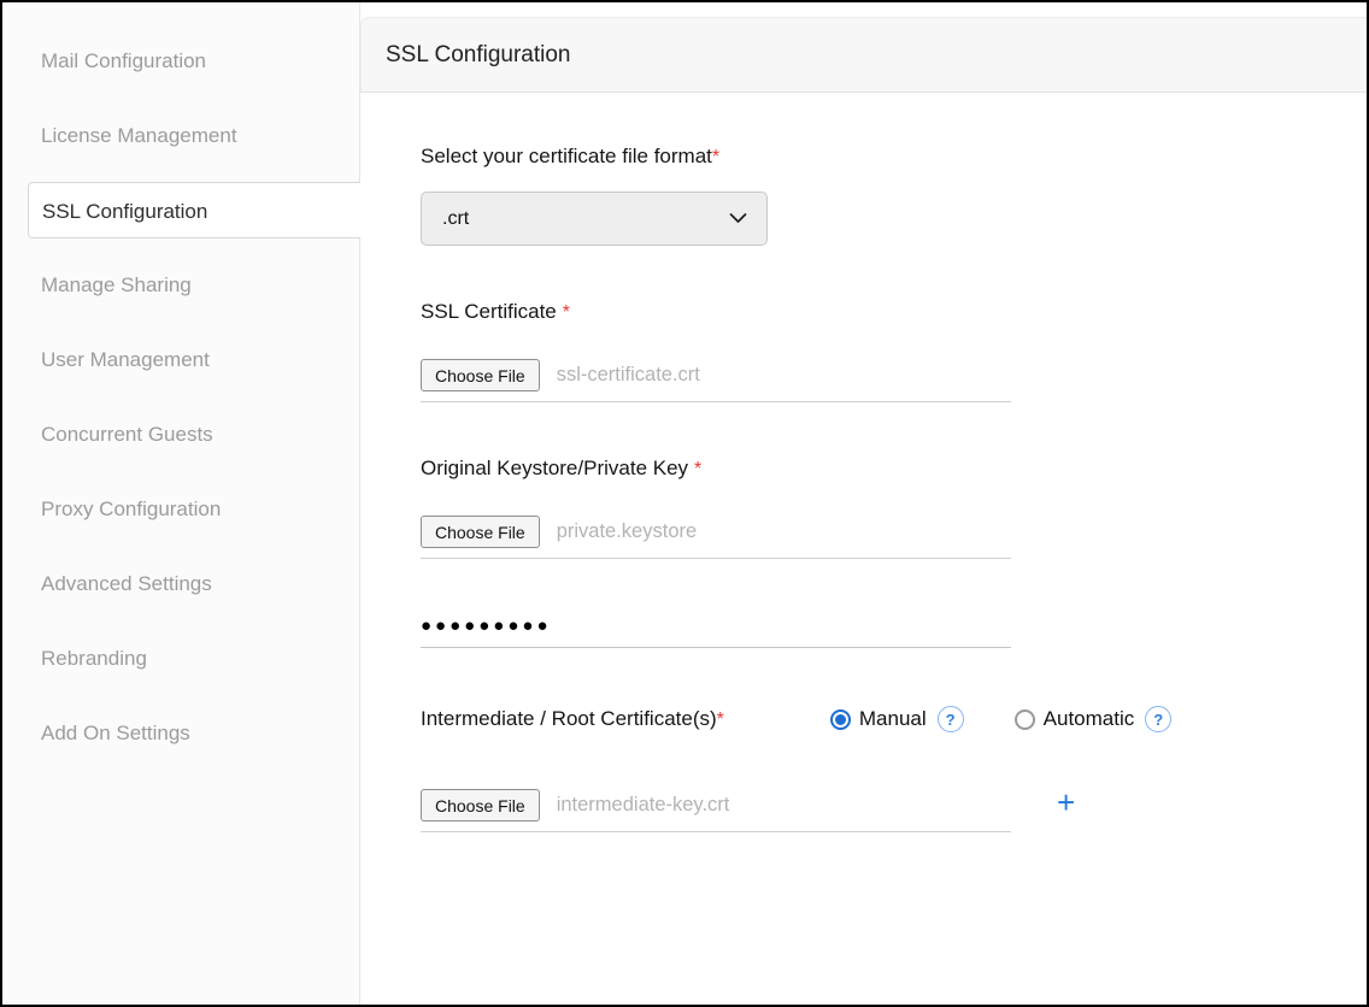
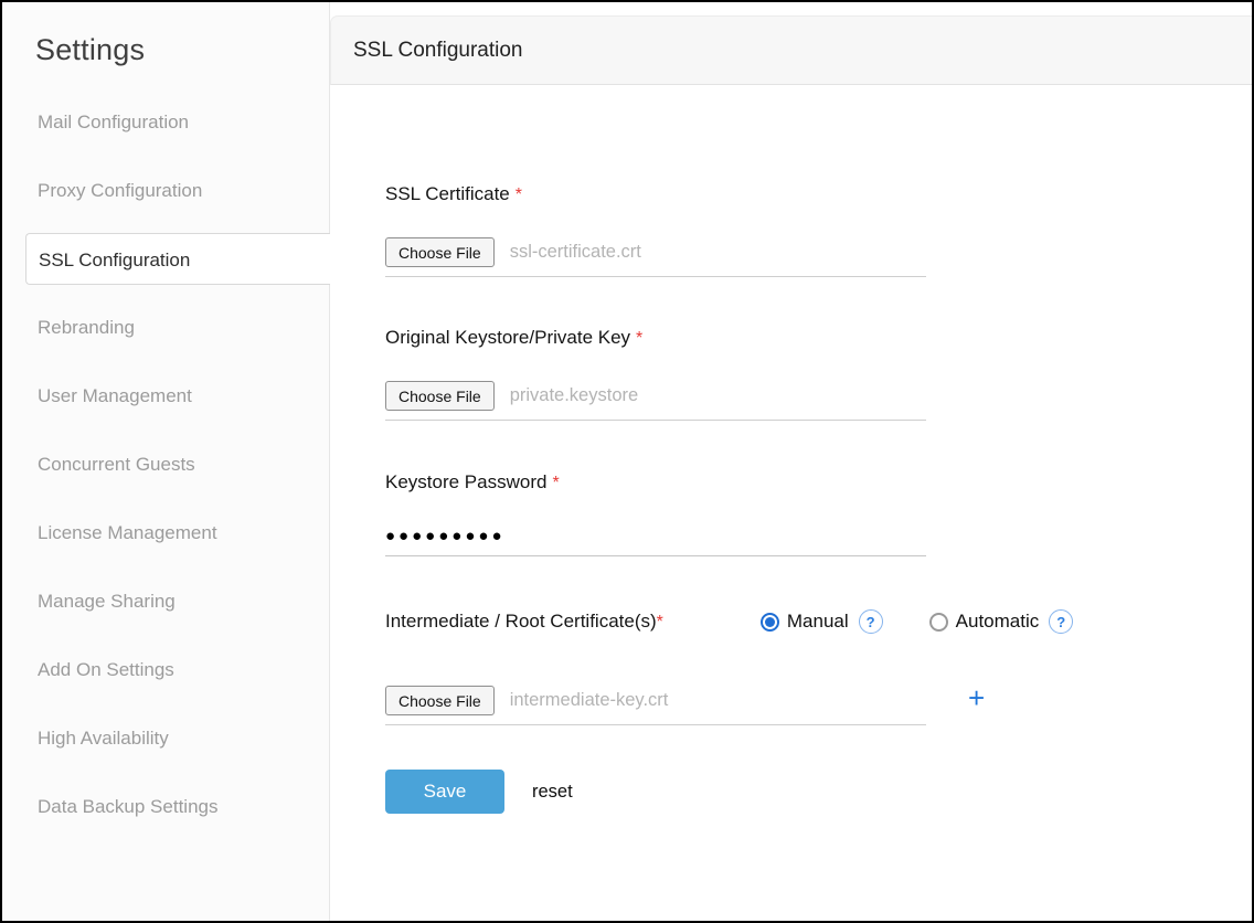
+ Settings
  Mail Configuration
- License Management
+ Proxy Configuration
  SSL Configuration
- Manage Sharing
+ Rebranding
  User Management
  Concurrent Guests
- Proxy Configuration
+ License Management
- Advanced Settings
- Rebranding
+ Manage Sharing
  Add On Settings
+ High Availability
+ Data Backup Settings
  SSL Configuration
- Select your certificate file format*
- .crt
  SSL Certificate *
  Choose File
  ssl-certificate.crt
  Original Keystore/Private Key *
  Choose File
  private.keystore
+ Keystore Password *
  ●●●●●●●●●
  Intermediate / Root Certificate(s)*
  Manual
  ?
  Automatic
  ?
  Choose File
  intermediate-key.crt
  +
+ Save
+ reset
